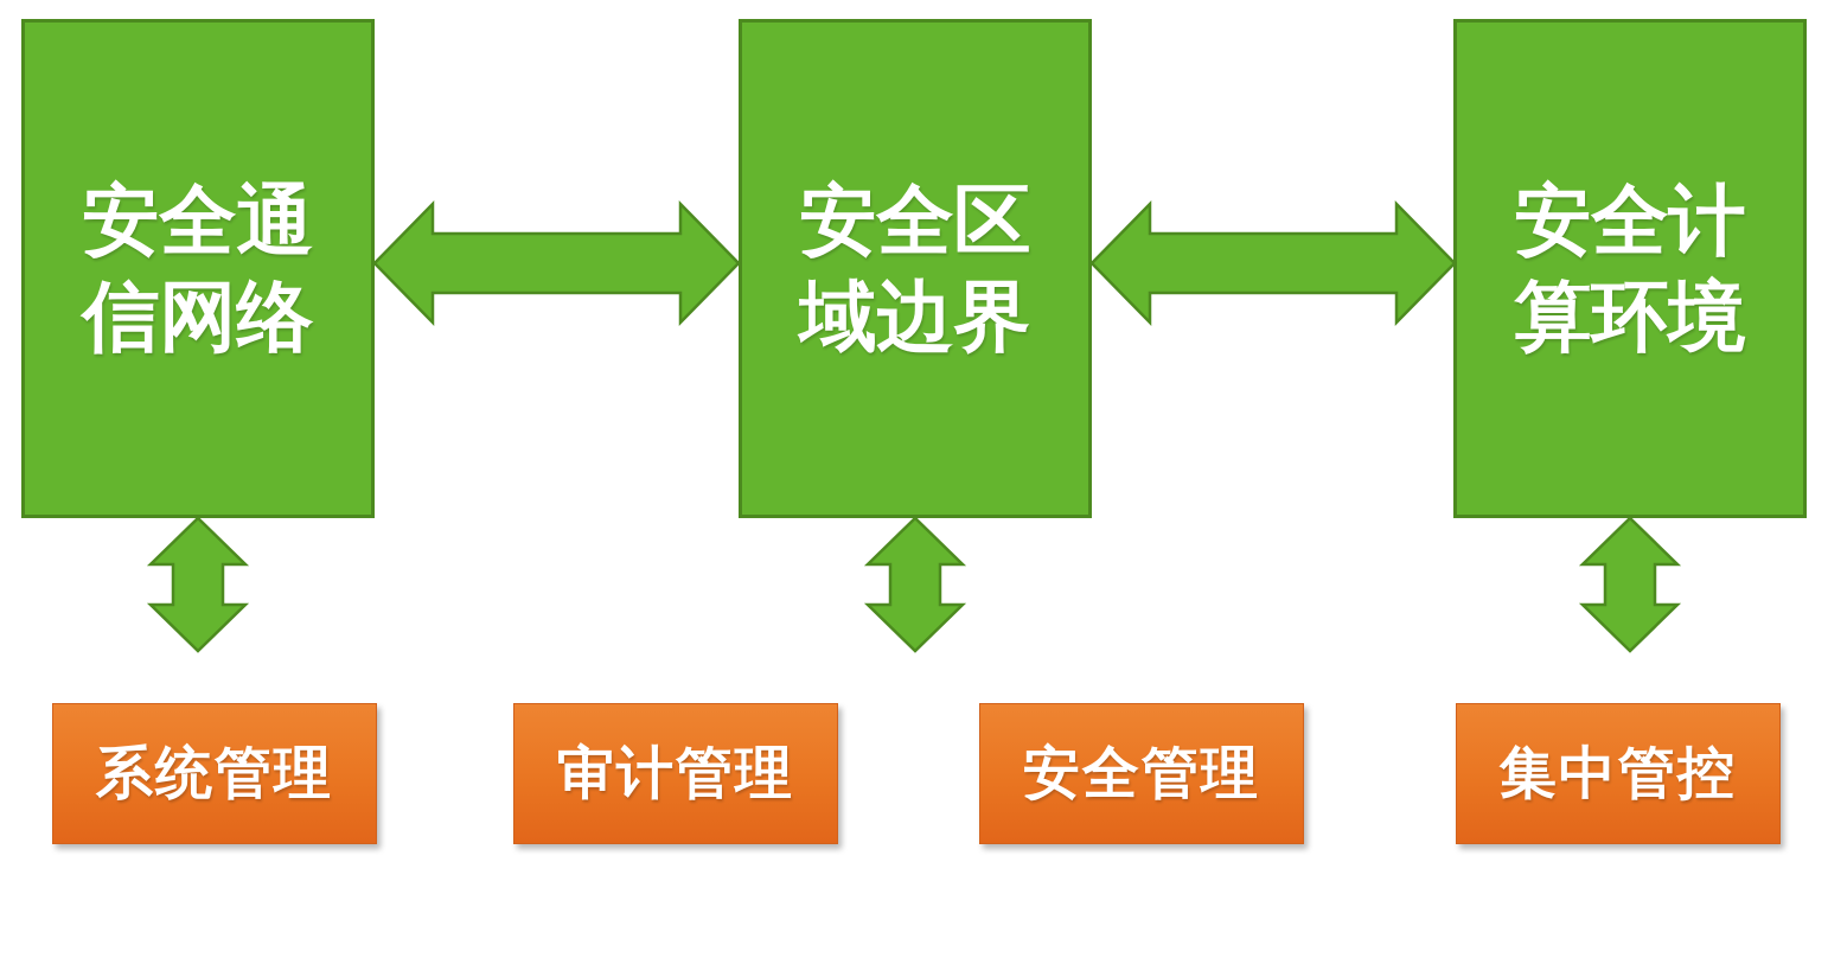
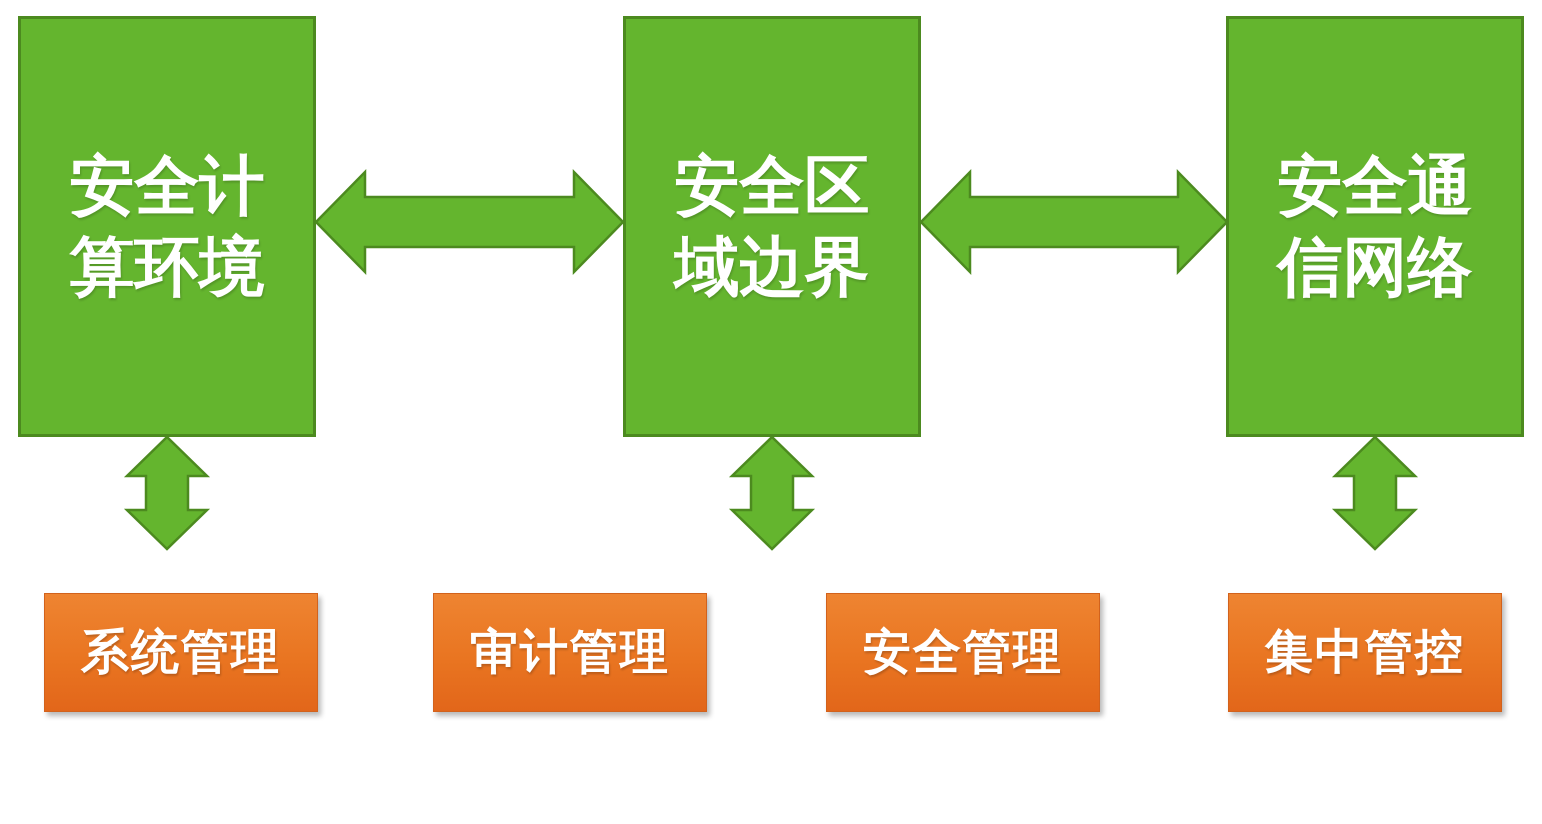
- 安全通信网络
+ 安全计算环境
  安全区域边界
- 安全计算环境
+ 安全通信网络
  系统管理
  审计管理
  安全管理
  集中管控
